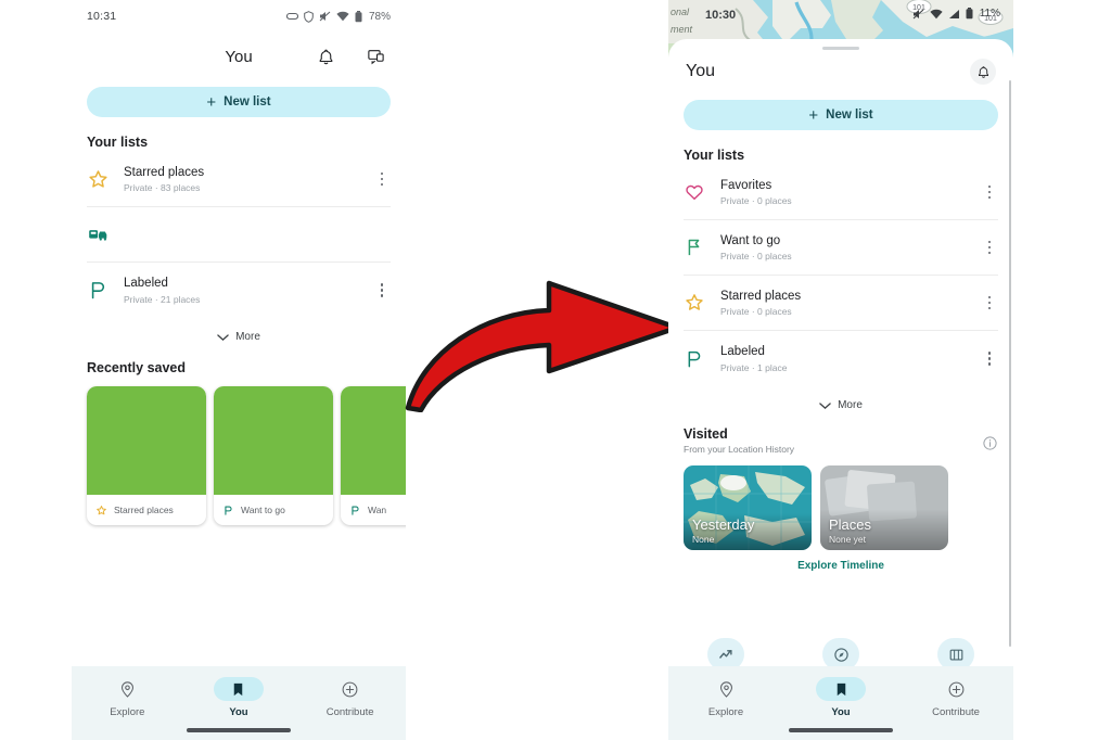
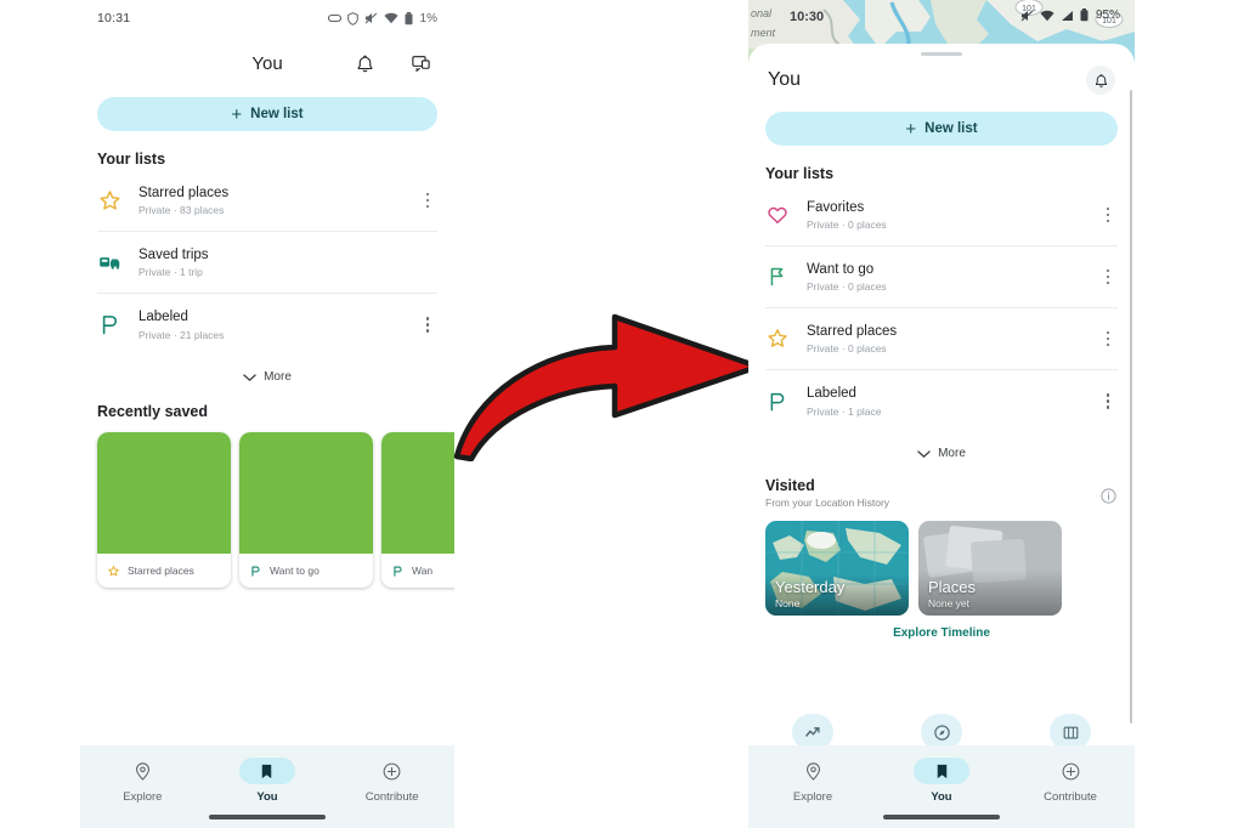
  10:31
- 78%
+ 1%
  You
  +
  New list
  Your lists
  Starred places
  Private · 83 places
+ Saved trips
+ Private · 1 trip
  Labeled
  Private · 21 places
  More
  Recently saved
  Starred places
  Want to go
  Wan
  Explore
  You
  Contribute
  onal
  ment
  10:30
- 11%
+ 95%
  You
  +
  New list
  Your lists
  Favorites
  Private · 0 places
  Want to go
  Private · 0 places
  Starred places
  Private · 0 places
  Labeled
  Private · 1 place
  More
  Visited
  From your Location History
  Yesterday
  None
  Places
  None yet
  Explore Timeline
  Explore
  You
  Contribute
